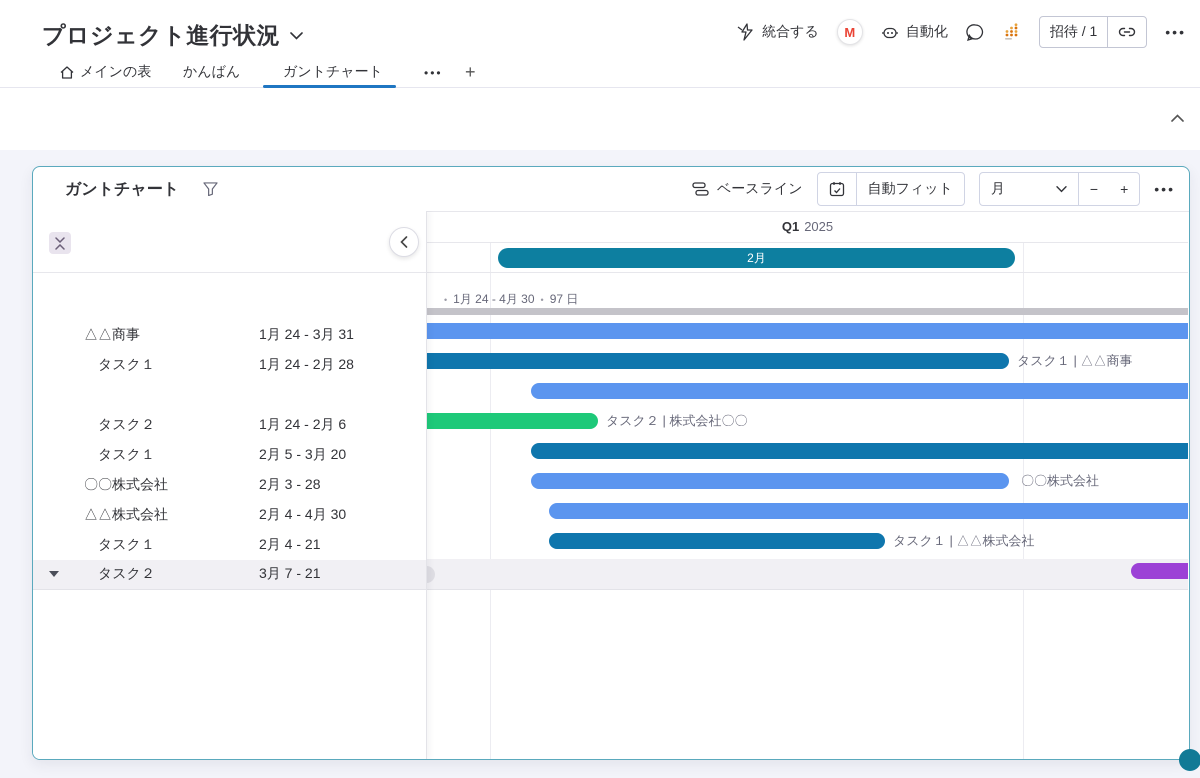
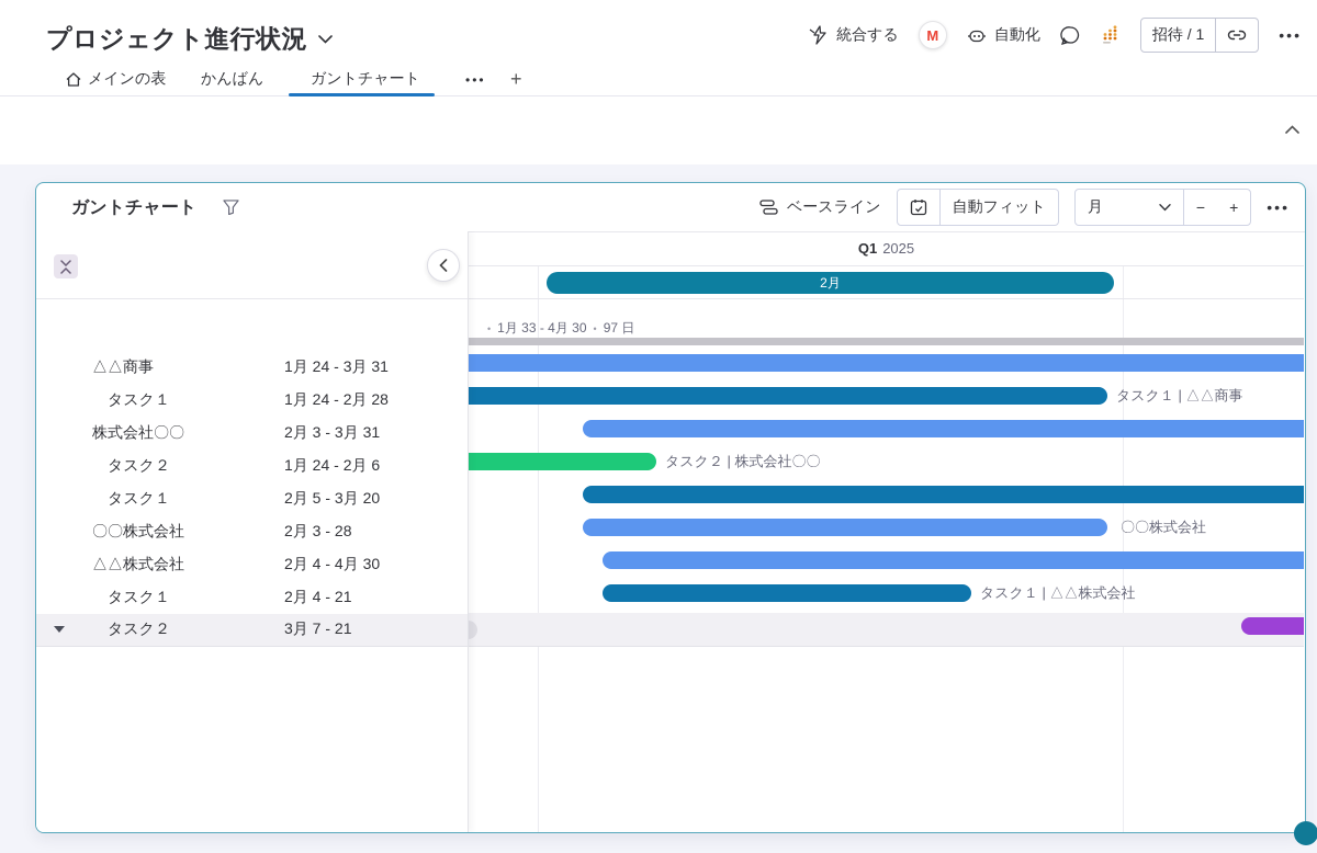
  プロジェクト進行状況
  統合する
  M
  自動化
  招待 / 1
  •••
  メインの表
  かんばん
  ガントチャート
  •••
  +
  ガントチャート
  ベースライン
  自動フィット
  月
  −
  +
  •••
  Q1
  2025
  2月
  •
- 1月 24 - 4月 30
+ 1月 33 - 4月 30
  •
  97 日
  タスク１ | △△商事
  タスク２ | 株式会社〇〇
  〇〇株式会社
  タスク１ | △△株式会社
  △△商事
  1月 24 - 3月 31
  タスク１
  1月 24 - 2月 28
+ 株式会社〇〇
+ 2月 3 - 3月 31
  タスク２
  1月 24 - 2月 6
  タスク１
  2月 5 - 3月 20
  〇〇株式会社
  2月 3 - 28
  △△株式会社
  2月 4 - 4月 30
  タスク１
  2月 4 - 21
  タスク２
  3月 7 - 21
